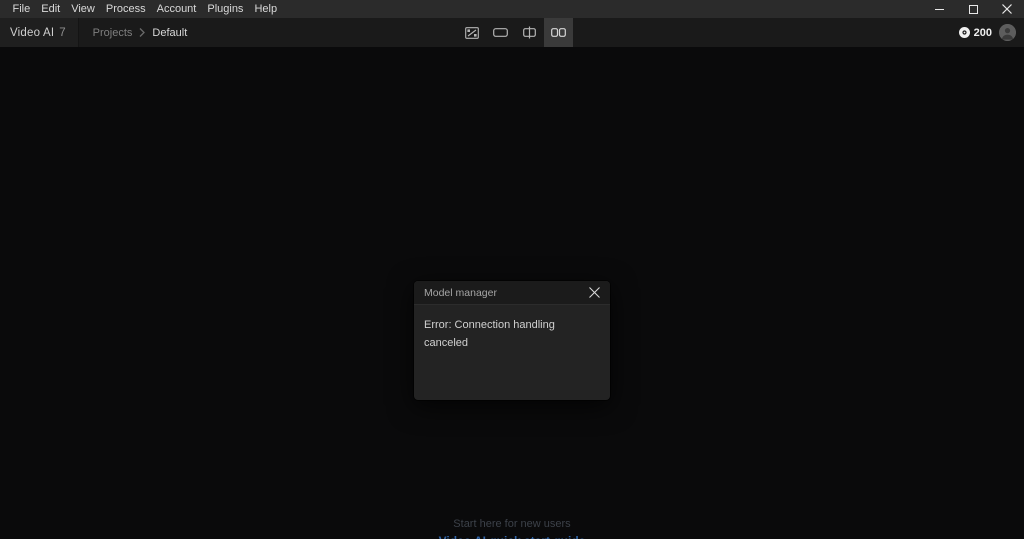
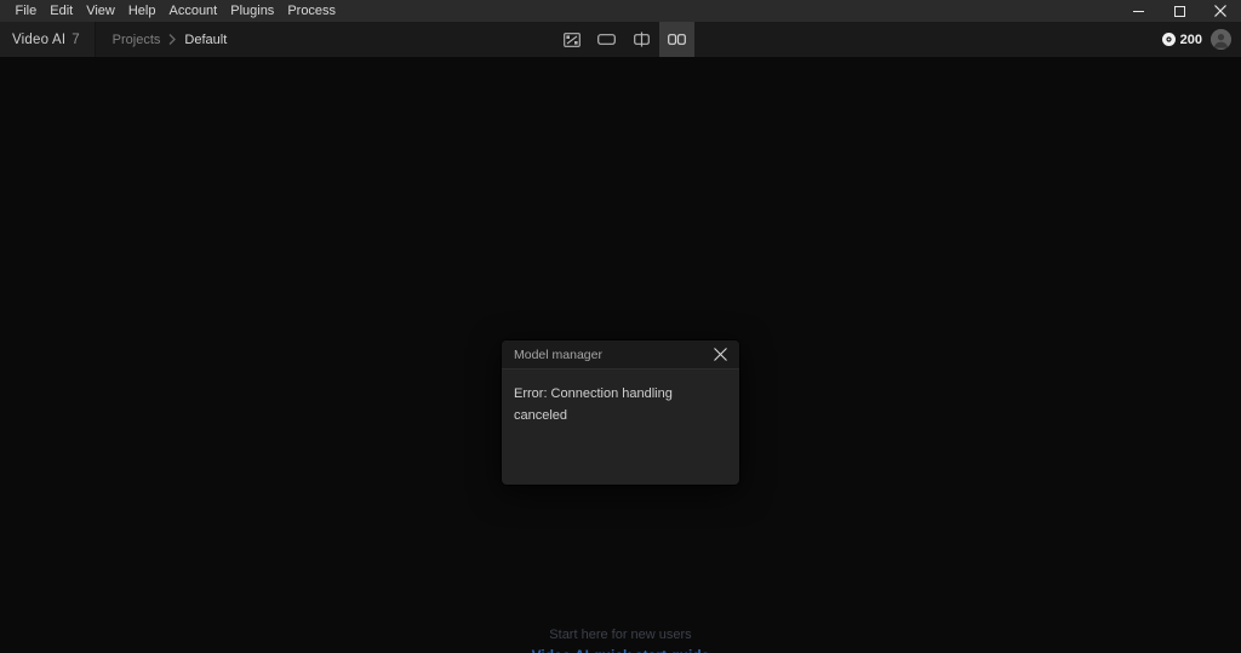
  File
  Edit
  View
- Process
+ Help
  Account
  Plugins
- Help
+ Process
  Video AI
  7
  Projects
  Default
  200
  Model manager
  Error: Connection handling canceled
  Start here for new users
